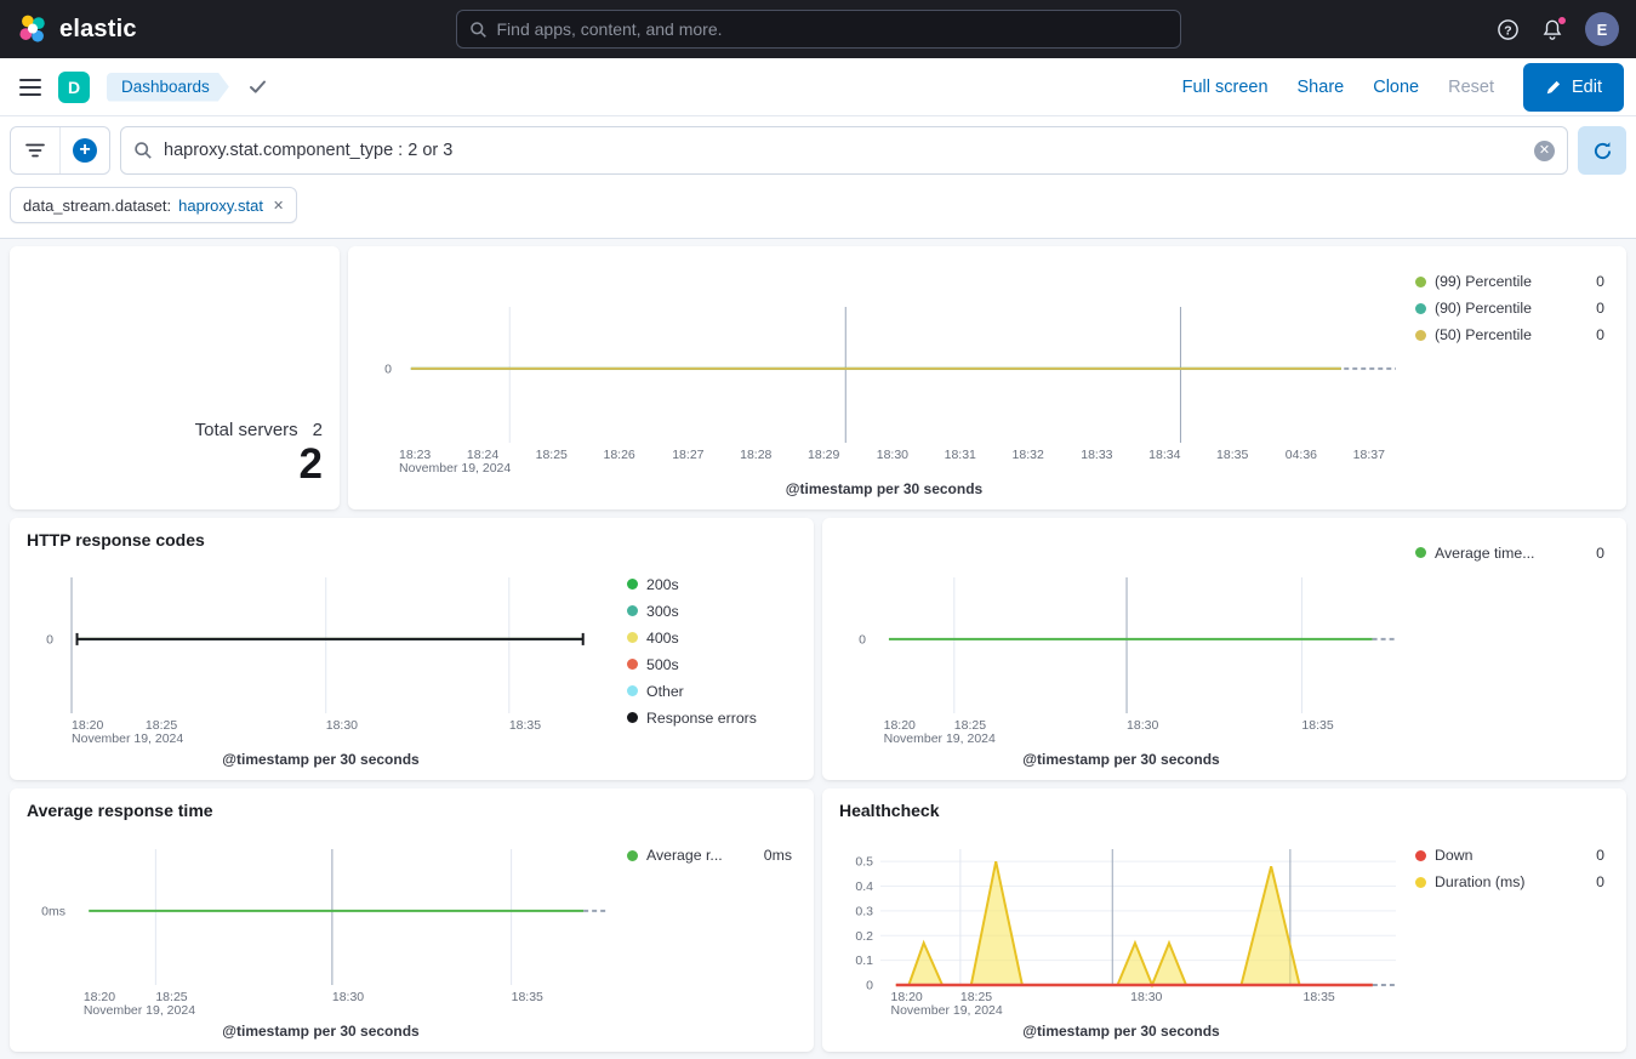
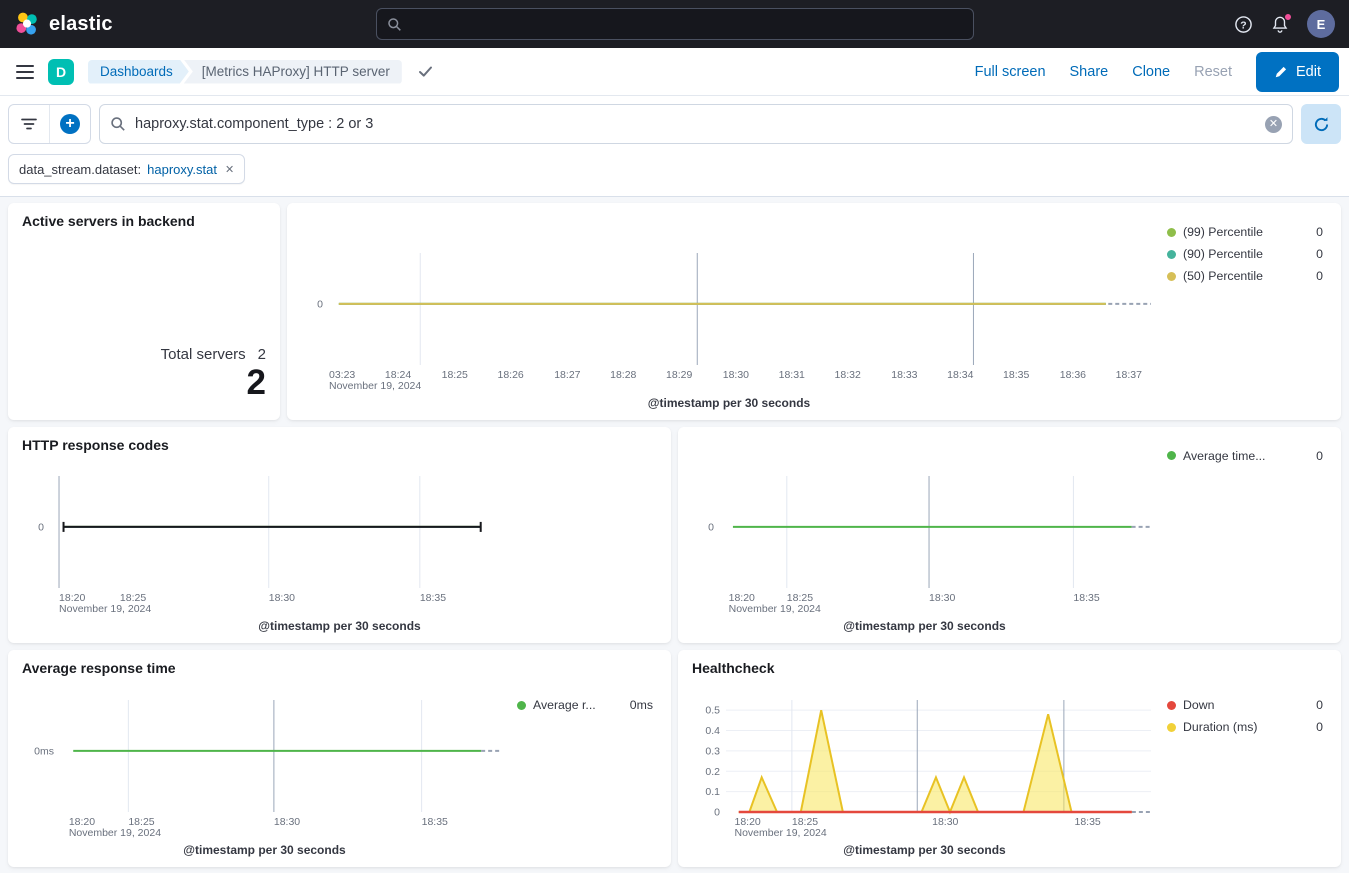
  elastic
- Find apps, content, and more.
  ?
  E
  D
  Dashboards
+ [Metrics HAProxy] HTTP server
  Full screen
  Share
  Clone
  Reset
  Edit
  +
  haproxy.stat.component_type : 2 or 3
  ✕
  data_stream.dataset:
  haproxy.stat
  ✕
+ Active servers in backend
  Total servers
  2
  2
  0
- 18:23
+ 03:23
  18:24
  18:25
  18:26
  18:27
  18:28
  18:29
  18:30
  18:31
  18:32
  18:33
  18:34
  18:35
- 04:36
+ 18:36
  18:37
  November 19, 2024
  @timestamp per 30 seconds
  (99) Percentile
  0
  (90) Percentile
  0
  (50) Percentile
  0
  HTTP response codes
  0
  18:20
  18:25
  18:30
  18:35
  November 19, 2024
  @timestamp per 30 seconds
- 200s
- 300s
- 400s
- 500s
- Other
- Response errors
  0
  18:20
  18:25
  18:30
  18:35
  November 19, 2024
  @timestamp per 30 seconds
  Average time...
  0
  Average response time
  0ms
  18:20
  18:25
  18:30
  18:35
  November 19, 2024
  @timestamp per 30 seconds
  Average r...
  0ms
  Healthcheck
  0
  0.1
  0.2
  0.3
  0.4
  0.5
  18:20
  18:25
  18:30
  18:35
  November 19, 2024
  @timestamp per 30 seconds
  Down
  0
  Duration (ms)
  0
